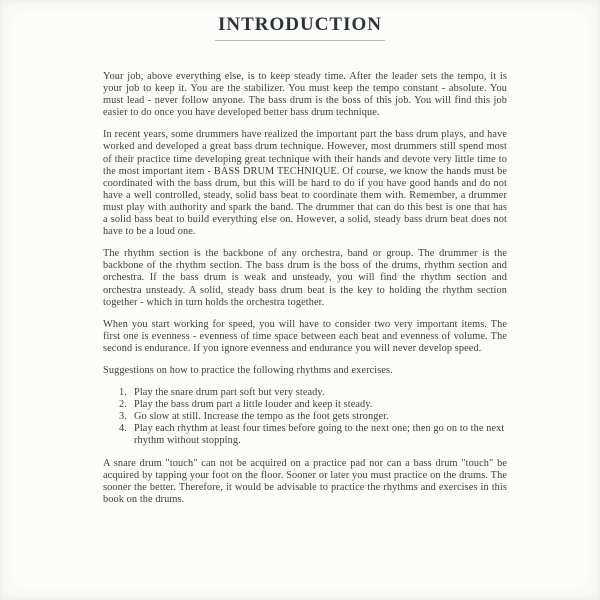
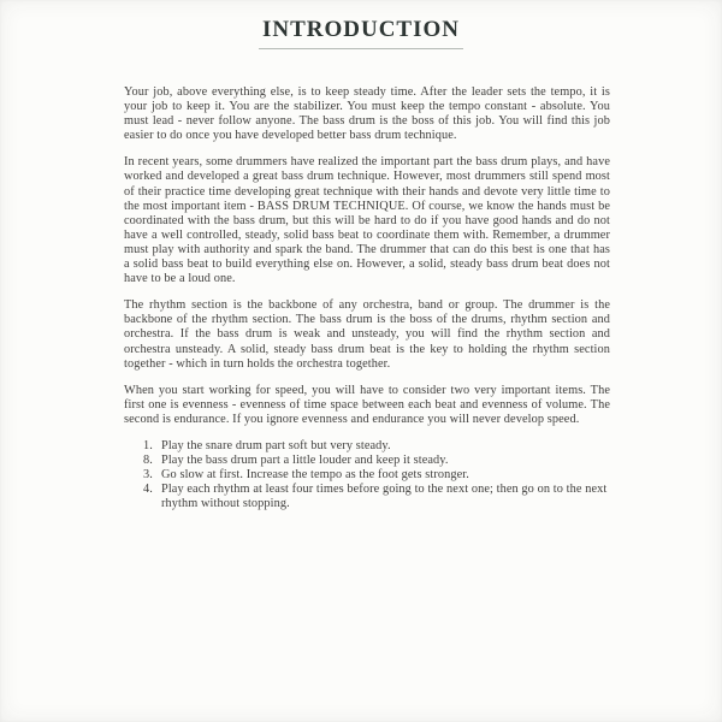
  INTRODUCTION
  Your job, above everything else, is to keep steady time. After the leader sets the tempo, it is your job to keep it. You are the stabilizer. You must keep the tempo constant - absolute. You must lead - never follow anyone. The bass drum is the boss of this job. You will find this job easier to do once you have developed better bass drum technique.
  In recent years, some drummers have realized the important part the bass drum plays, and have worked and developed a great bass drum technique. However, most drummers still spend most of their practice time developing great technique with their hands and devote very little time to the most important item - BASS DRUM TECHNIQUE. Of course, we know the hands must be coordinated with the bass drum, but this will be hard to do if you have good hands and do not have a well controlled, steady, solid bass beat to coordinate them with. Remember, a drummer must play with authority and spark the band. The drummer that can do this best is one that has a solid bass beat to build everything else on. However, a solid, steady bass drum beat does not have to be a loud one.
  The rhythm section is the backbone of any orchestra, band or group. The drummer is the backbone of the rhythm section. The bass drum is the boss of the drums, rhythm section and orchestra. If the bass drum is weak and unsteady, you will find the rhythm section and orchestra unsteady. A solid, steady bass drum beat is the key to holding the rhythm section together - which in turn holds the orchestra together.
  When you start working for speed, you will have to consider two very important items. The first one is evenness - evenness of time space between each beat and evenness of volume. The second is endurance. If you ignore evenness and endurance you will never develop speed.
- Suggestions on how to practice the following rhythms and exercises.
  1.
  Play the snare drum part soft but very steady.
- 2.
+ 8.
  Play the bass drum part a little louder and keep it steady.
  3.
- Go slow at still. Increase the tempo as the foot gets stronger.
+ Go slow at first. Increase the tempo as the foot gets stronger.
  4.
  Play each rhythm at least four times before going to the next one; then go on to the next rhythm without stopping.
- A snare drum "touch" can not be acquired on a practice pad nor can a bass drum "touch" be acquired by tapping your foot on the floor. Sooner or later you must practice on the drums. The sooner the better. Therefore, it would be advisable to practice the rhythms and exercises in this book on the drums.
